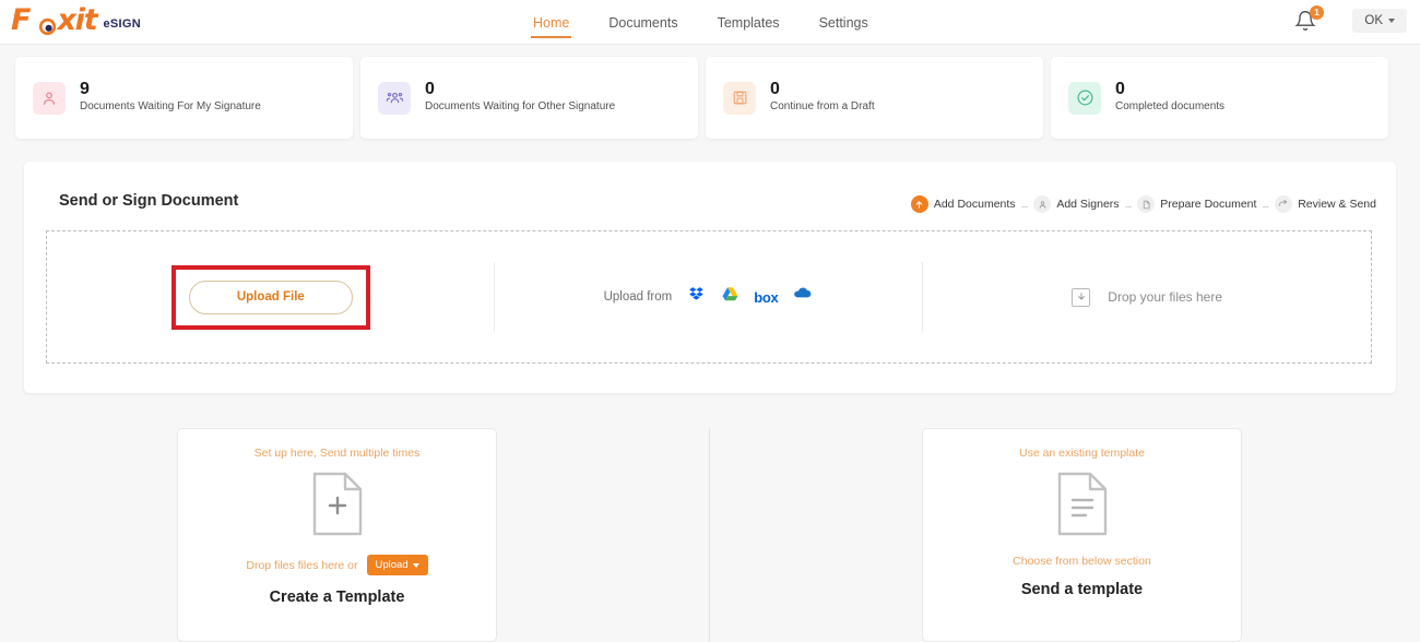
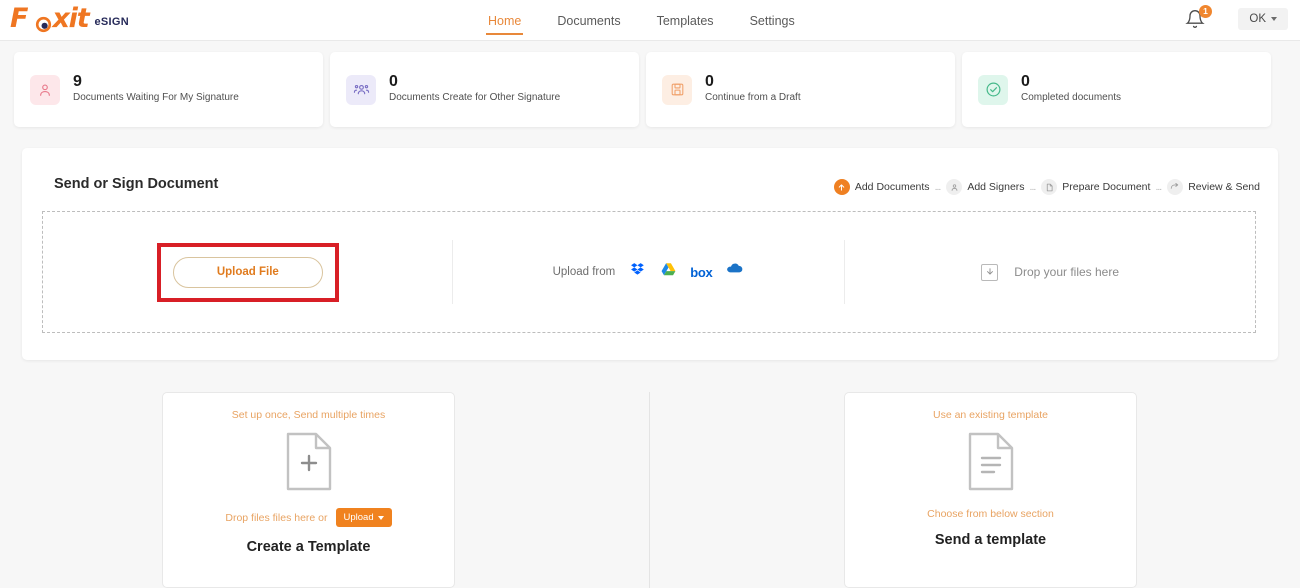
  F xit
  eSIGN
  Home
  Documents
  Templates
  Settings
  1
  OK
  9
  Documents Waiting For My Signature
  0
- Documents Waiting for Other Signature
+ Documents Create for Other Signature
  0
  Continue from a Draft
  0
  Completed documents
  Send or Sign Document
  Add Documents
  ...
  Add Signers
  ...
  Prepare Document
  ...
  Review & Send
  Upload File
  Upload from
  box
  Drop your files here
- Set up here, Send multiple times
+ Set up once, Send multiple times
  Drop files files here or
  Upload
  Create a Template
  Use an existing template
  Choose from below section
  Send a template
